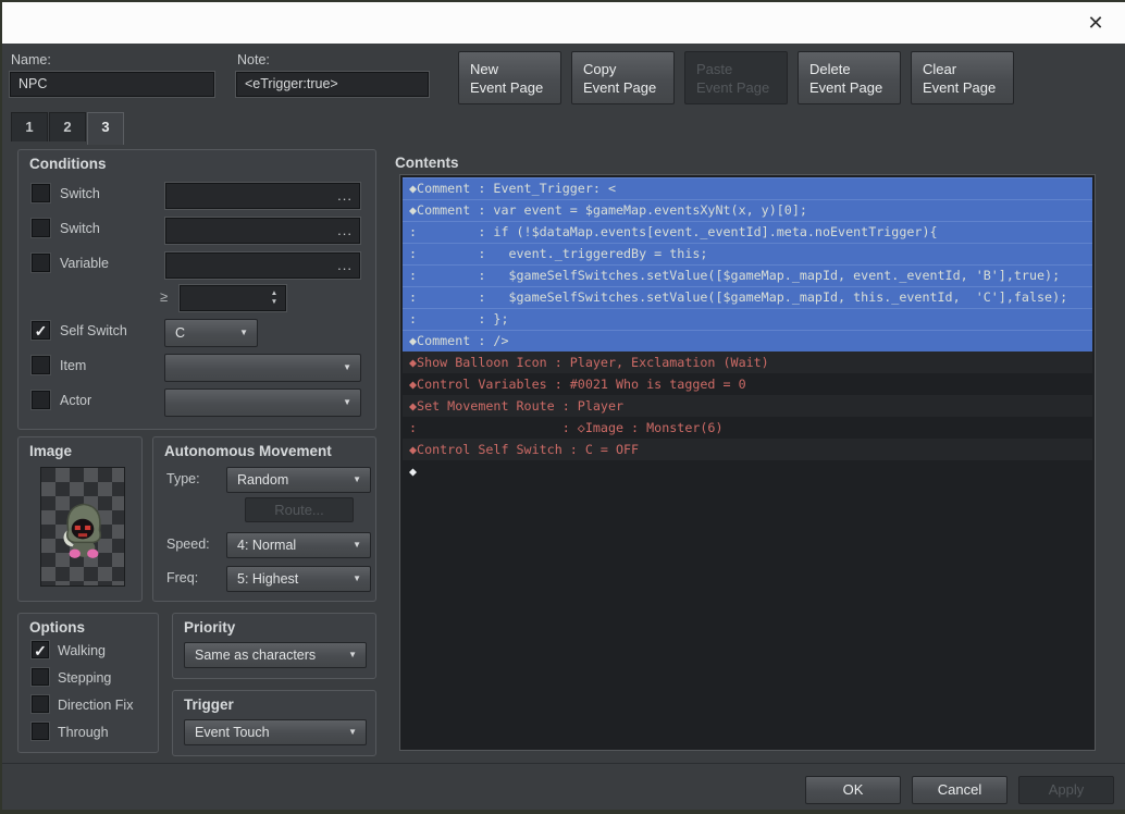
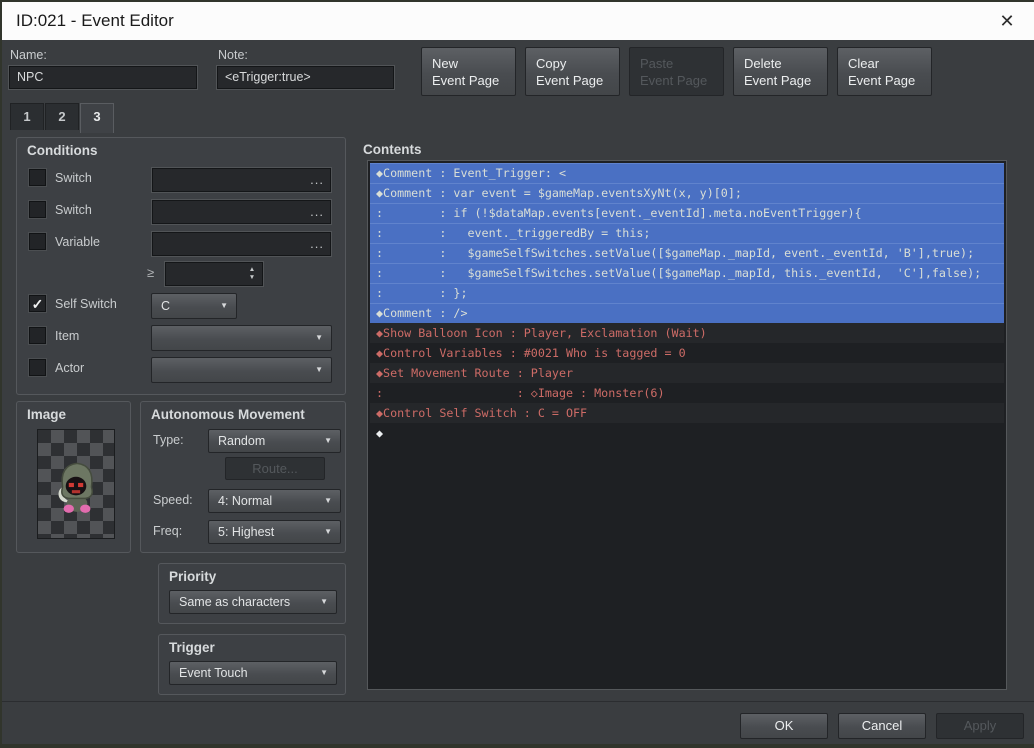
+ ID:021 - Event Editor
  ✕
  Name:
  NPC
  Note:
  <eTrigger:true>
  New
  Event Page
  Copy
  Event Page
  Paste
  Event Page
  Delete
  Event Page
  Clear
  Event Page
  1
  2
  3
  Conditions
  Switch
  ...
  Switch
  ...
  Variable
  ...
  ≥
  Self Switch
  C
  ▼
  Item
  ▼
  Actor
  ▼
  Image
  Autonomous Movement
  Type:
  Random
  ▼
  Route...
  Speed:
  4: Normal
  ▼
  Freq:
  5: Highest
  ▼
- Options
- Walking
- Stepping
- Direction Fix
- Through
  Priority
  Same as characters
  ▼
  Trigger
  Event Touch
  ▼
  Contents
  ◆Comment : Event_Trigger: <
  ◆Comment : var event = $gameMap.eventsXyNt(x, y)[0];
  : : if (!$dataMap.events[event._eventId].meta.noEventTrigger){
  : : event._triggeredBy = this;
  : : $gameSelfSwitches.setValue([$gameMap._mapId, event._eventId, 'B'],true);
  : : $gameSelfSwitches.setValue([$gameMap._mapId, this._eventId, 'C'],false);
  : : };
  ◆Comment : />
  ◆Show Balloon Icon : Player, Exclamation (Wait)
  ◆Control Variables : #0021 Who is tagged = 0
  ◆Set Movement Route : Player
  : : ◇Image : Monster(6)
  ◆Control Self Switch : C = OFF
  ◆
  OK
  Cancel
  Apply
